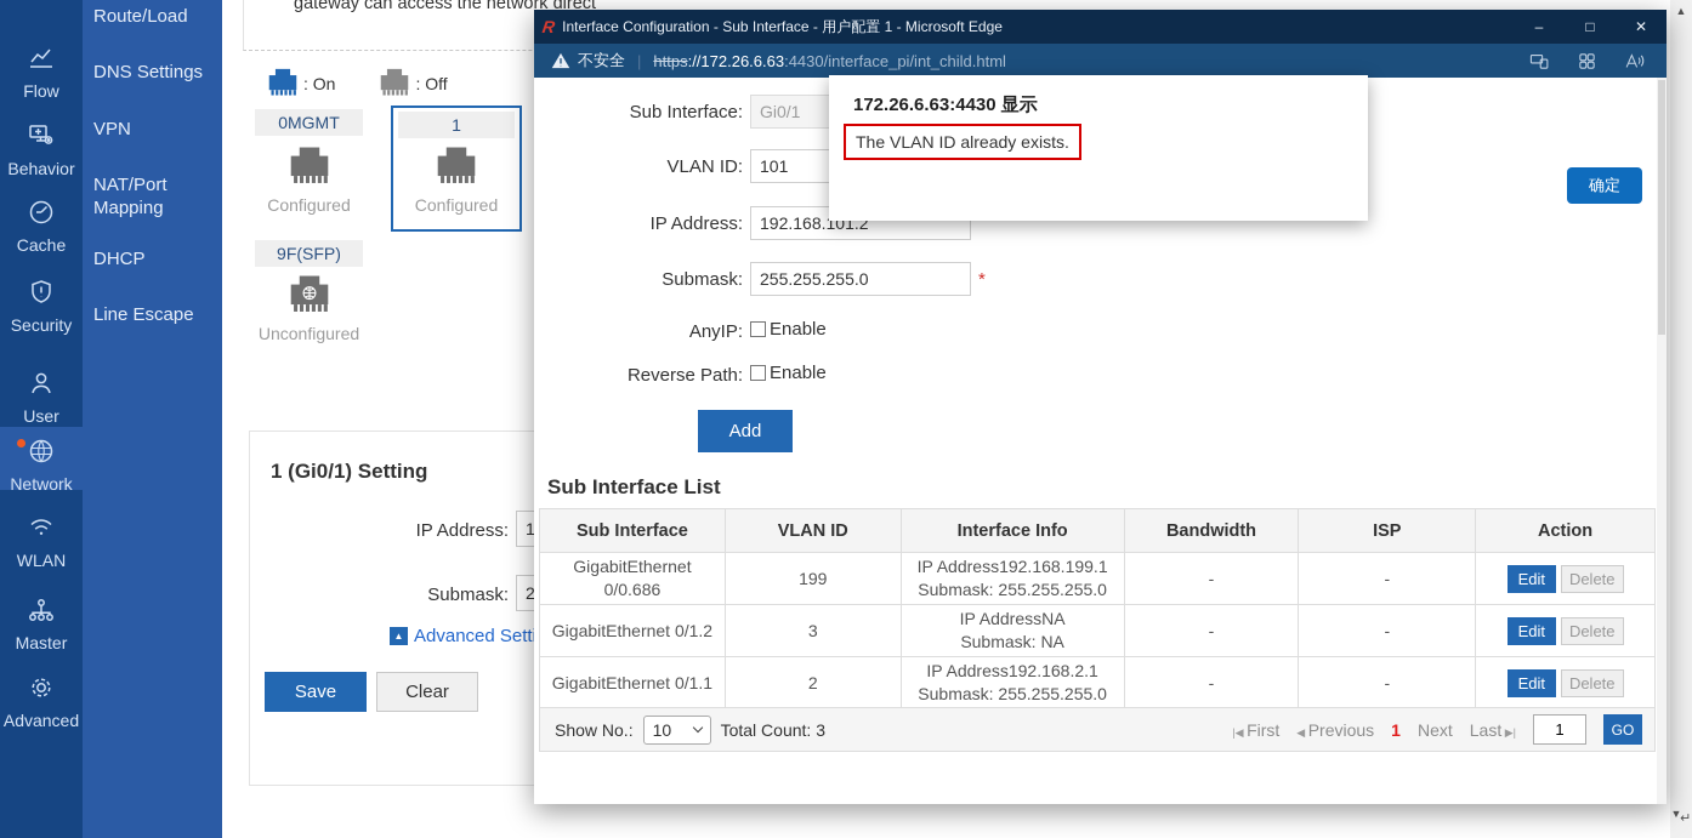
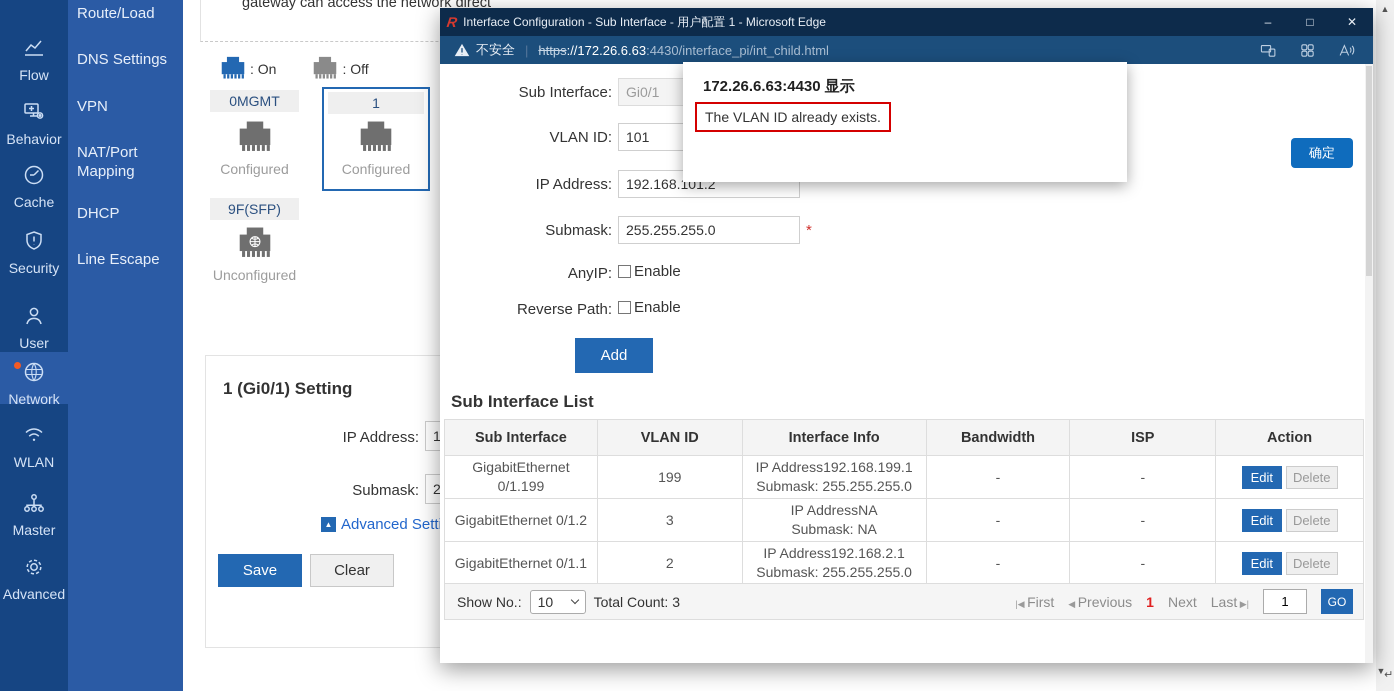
  gateway can access the network direct
  : On
  : Off
  0MGMT
  Configured
  1
  Configured
  9F(SFP)
  Unconfigured
  1 (Gi0/1) Setting
  IP Address:
  Submask:
  ▲
  Advanced Sett
  Save
  Clear
  Flow
  Behavior
  Cache
  Security
  User
  Network
  WLAN
  Master
  Advanced
  Route/Load
  DNS Settings
  VPN
  NAT/Port Mapping
  DHCP
  Line Escape
  Interface Configuration - Sub Interface - 用户配置 1 - Microsoft Edge
  –
  □
  ✕
  不安全
  |
  https://172.26.6.63:4430/interface_pi/int_child.html
  Sub Interface:
  Gi0/1
  VLAN ID:
  101
  IP Address:
  192.168.101.2
  Submask:
  255.255.255.0
  *
  AnyIP:
  Enable
  Reverse Path:
  Enable
  Add
  Sub Interface List
  Sub Interface	VLAN ID	Interface Info	Bandwidth	ISP	Action
- GigabitEthernet 0/0.686	199	IP Address192.168.199.1Submask: 255.255.255.0	-	-	Edit Delete
+ GigabitEthernet 0/1.199	199	IP Address192.168.199.1Submask: 255.255.255.0	-	-	Edit Delete
  GigabitEthernet 0/1.2	3	IP AddressNASubmask: NA	-	-	Edit Delete
  GigabitEthernet 0/1.1	2	IP Address192.168.2.1Submask: 255.255.255.0	-	-	Edit Delete
  Show No.:
  10
  Total Count: 3
  |◀ First
  ◀ Previous
  1
  Next
  Last ▶|
  1
  GO
  172.26.6.63:4430 显示
  The VLAN ID already exists.
  确定
  ▲
  ▼
  ↵
